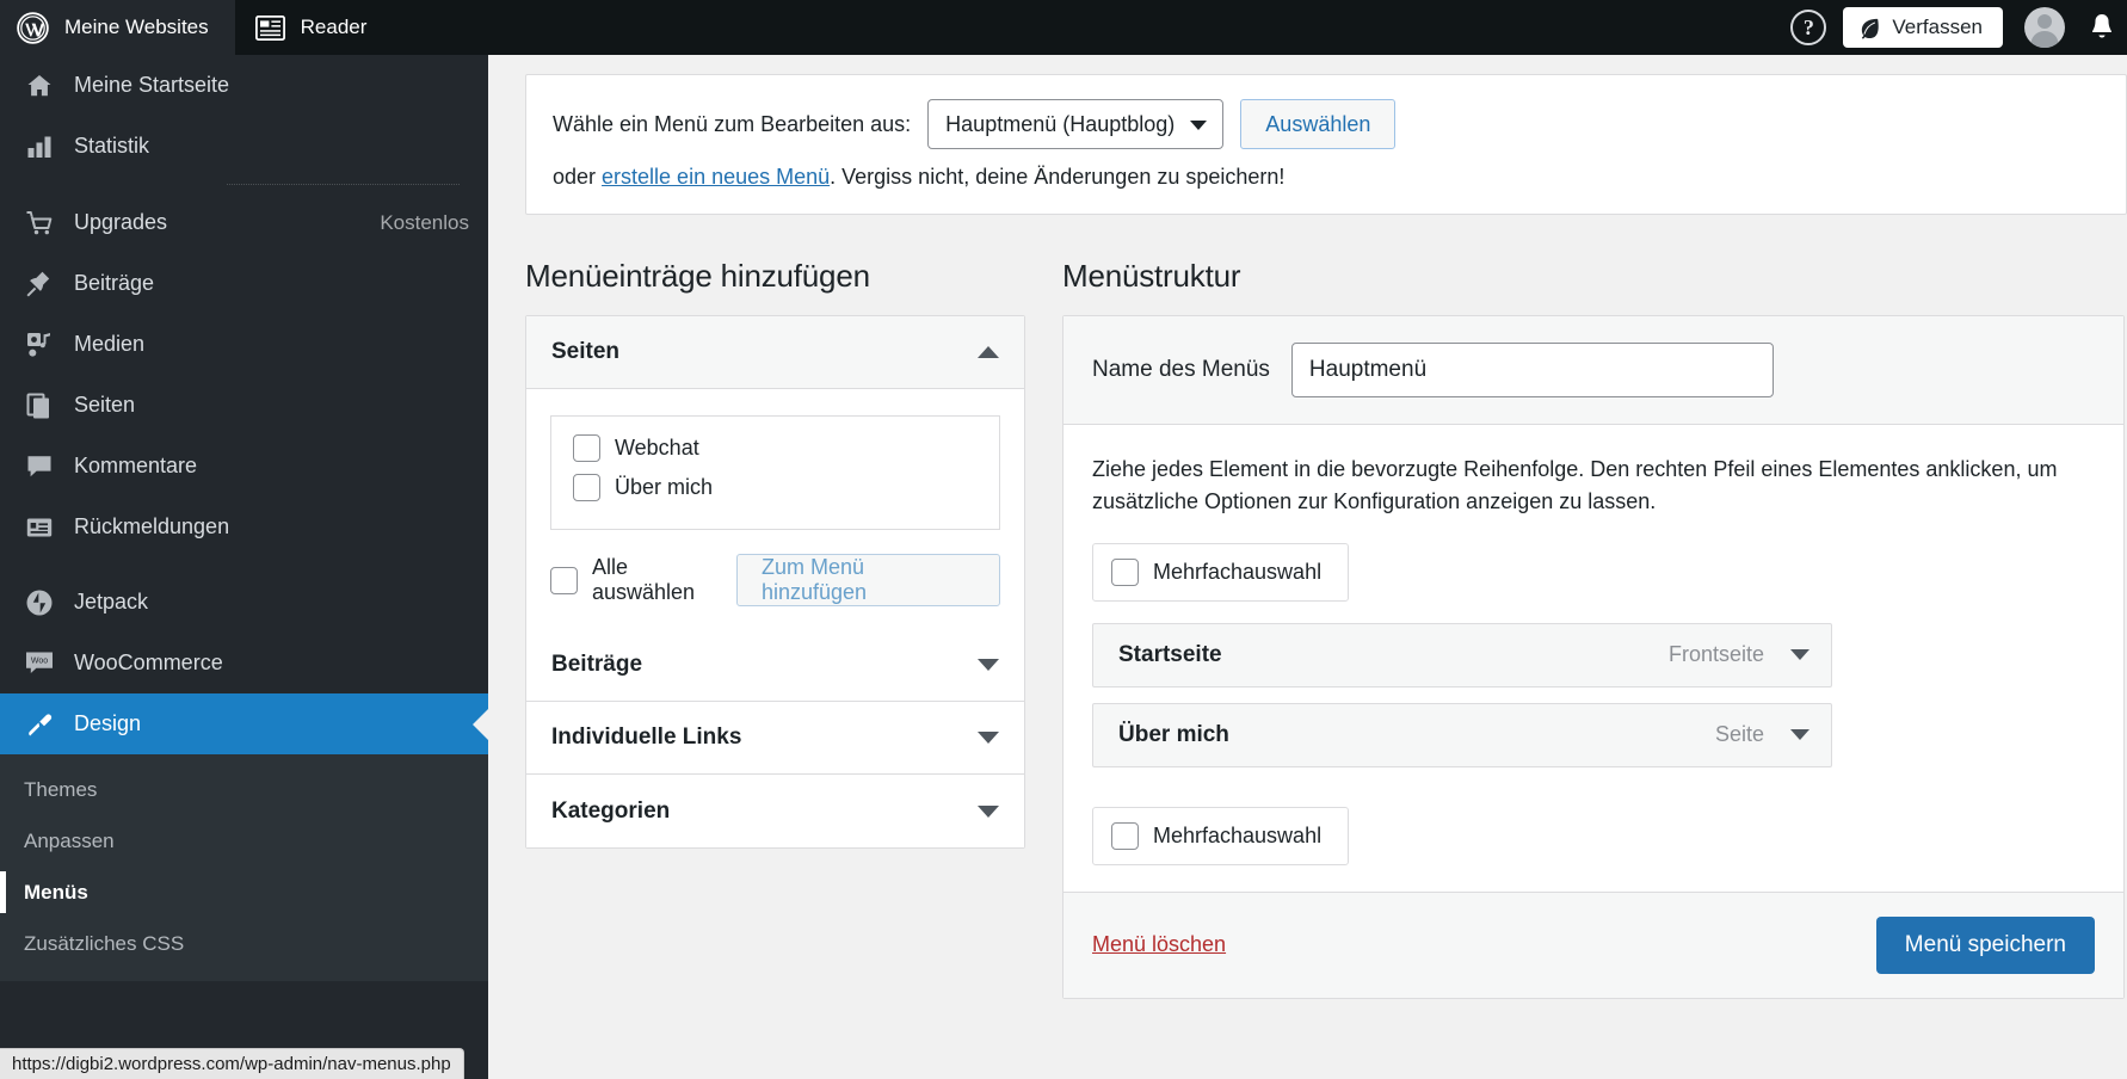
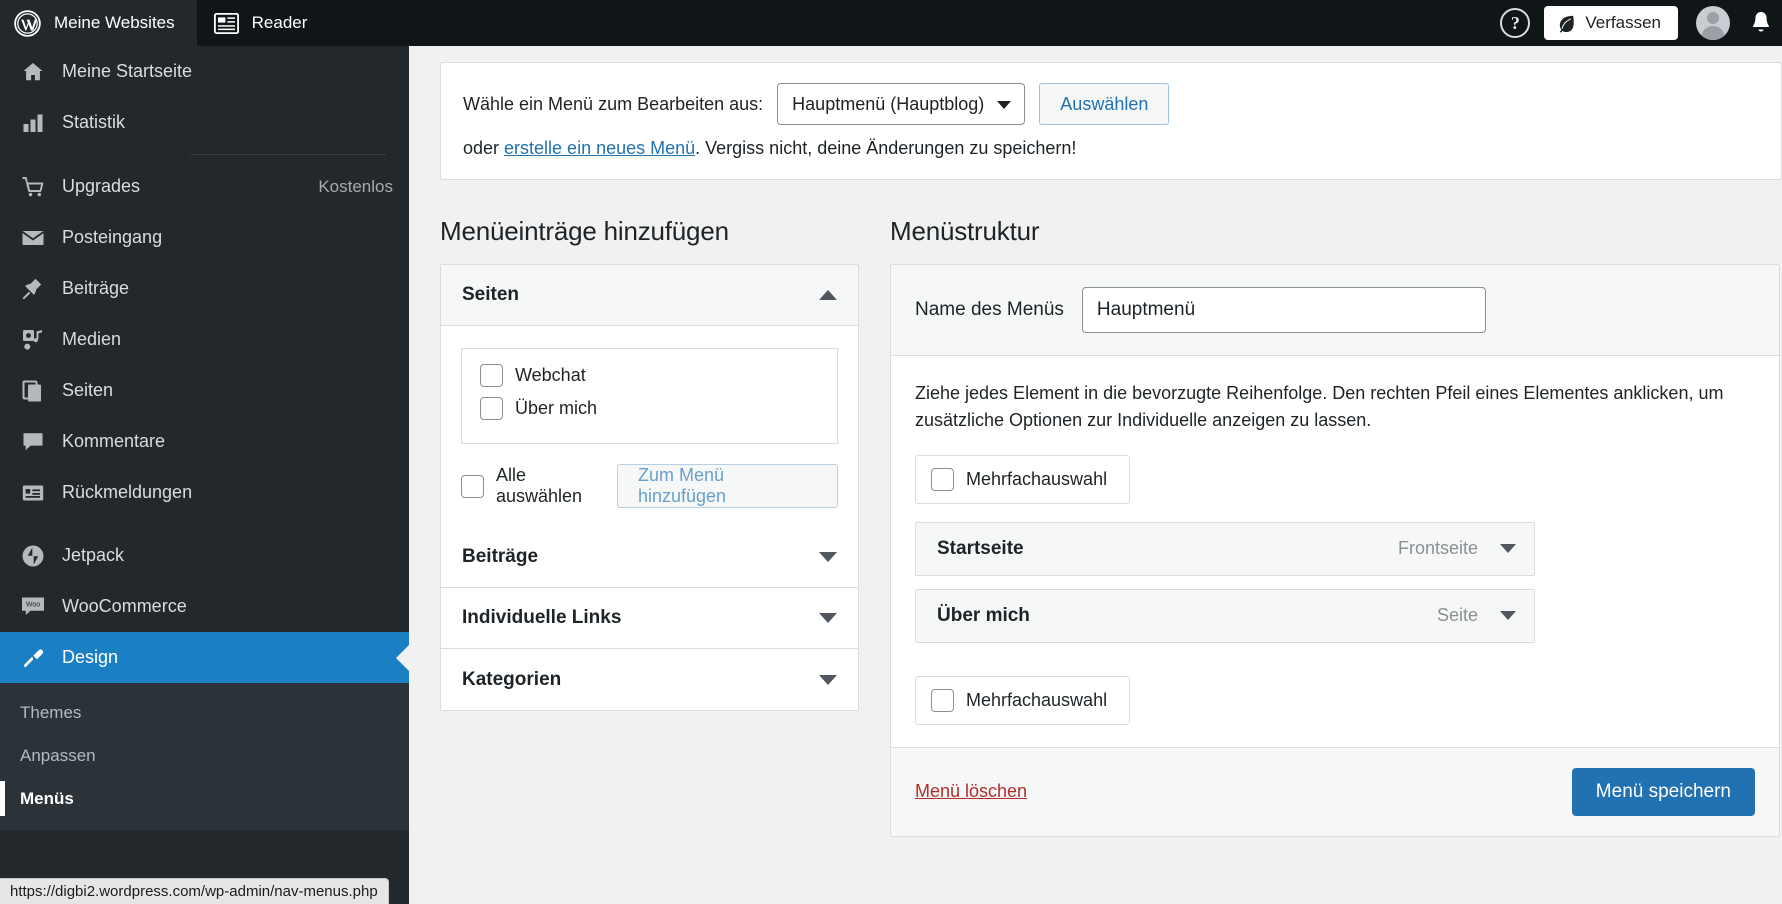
  Meine Websites
  Reader
  ?
  Verfassen
  Meine Startseite
  Statistik
  Upgrades
  Kostenlos
+ Posteingang
  Beiträge
  Medien
  Seiten
  Kommentare
  Rückmeldungen
  Jetpack
  WooCommerce
  Design
  Themes
  Anpassen
  Menüs
- Zusätzliches CSS
  Wähle ein Menü zum Bearbeiten aus:
  Hauptmenü (Hauptblog)
  Auswählen
  oder erstelle ein neues Menü. Vergiss nicht, deine Änderungen zu speichern!
  Menüeinträge hinzufügen
  Seiten
  Webchat
  Über mich
  Alle auswählen
  Zum Menü hinzufügen
  Beiträge
  Individuelle Links
  Kategorien
  Menüstruktur
  Name des Menüs
  Hauptmenü
- Ziehe jedes Element in die bevorzugte Reihenfolge. Den rechten Pfeil eines Elementes anklicken, um zusätzliche Optionen zur Konfiguration anzeigen zu lassen.
+ Ziehe jedes Element in die bevorzugte Reihenfolge. Den rechten Pfeil eines Elementes anklicken, um zusätzliche Optionen zur Individuelle anzeigen zu lassen.
  Mehrfachauswahl
  Startseite
  Frontseite
  Über mich
  Seite
  Mehrfachauswahl
  Menü löschen
  Menü speichern
  https://digbi2.wordpress.com/wp-admin/nav-menus.php
